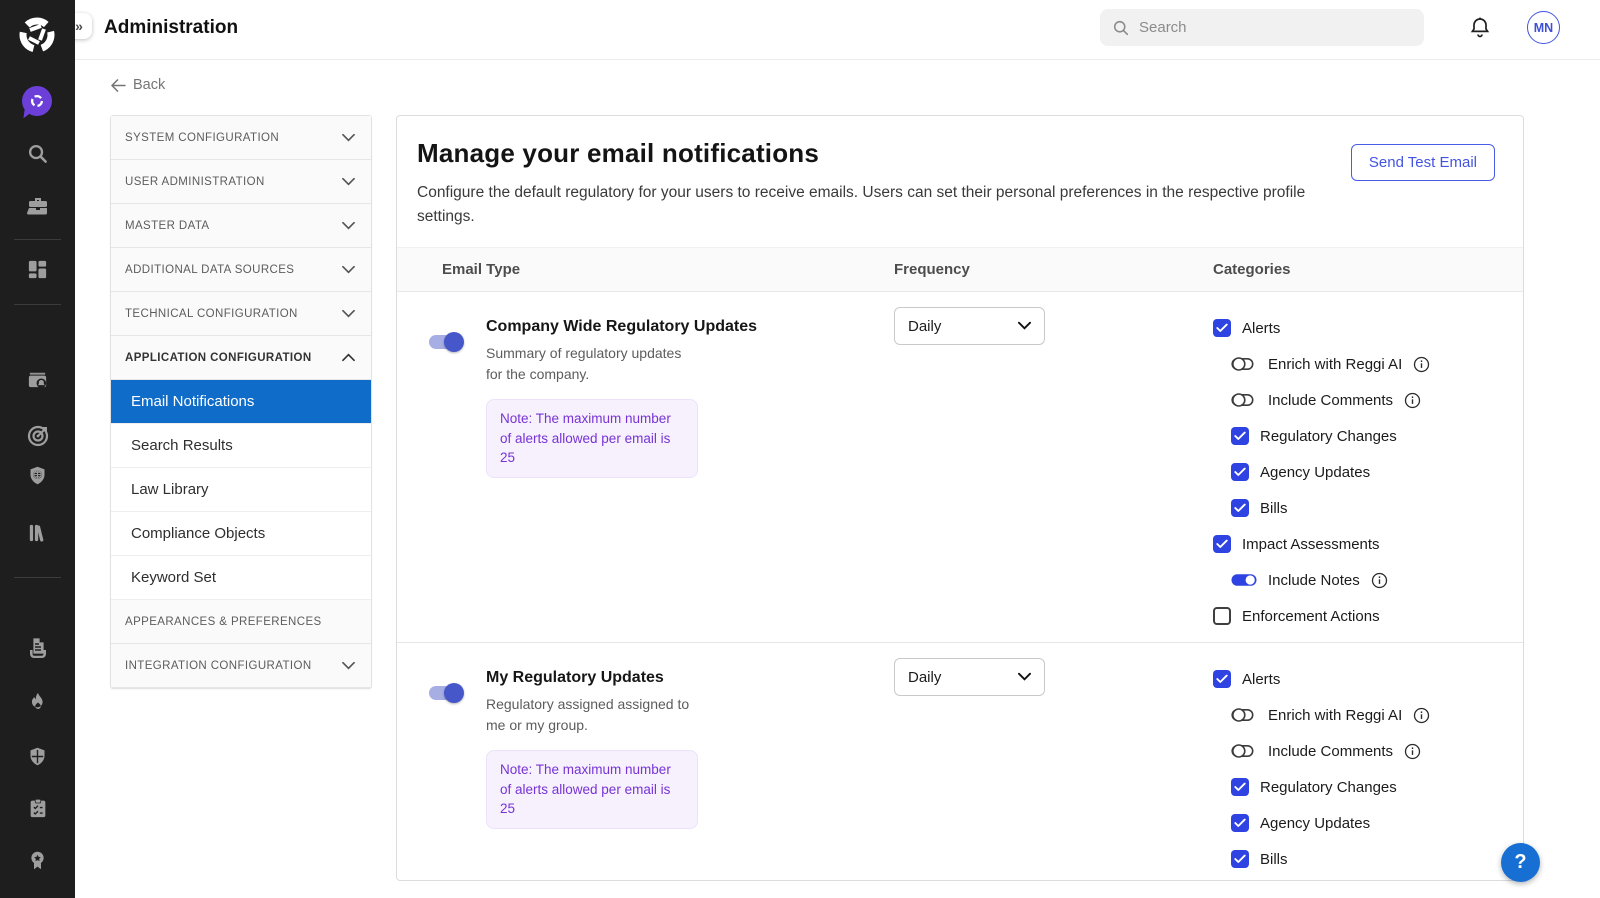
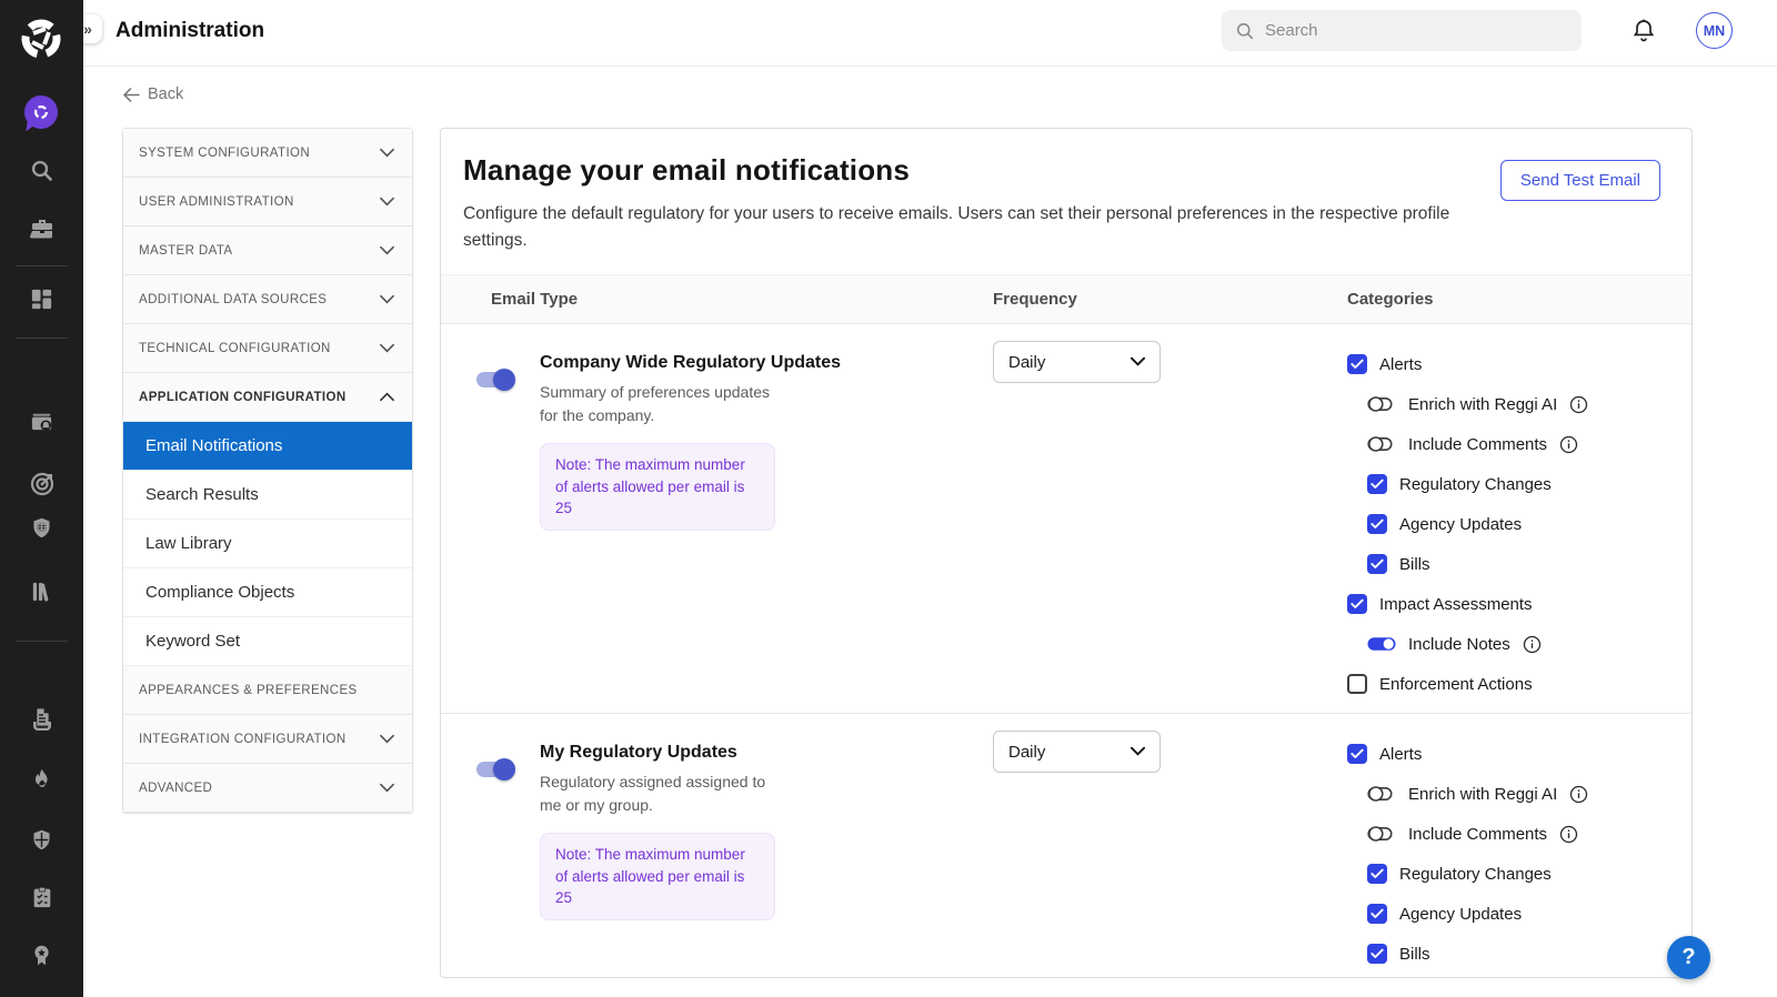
  »
  Administration
  Search
  MN
  Back
  SYSTEM CONFIGURATION
  USER ADMINISTRATION
  MASTER DATA
  ADDITIONAL DATA SOURCES
  TECHNICAL CONFIGURATION
  APPLICATION CONFIGURATION
  Email Notifications
  Search Results
  Law Library
  Compliance Objects
  Keyword Set
  APPEARANCES & PREFERENCES
  INTEGRATION CONFIGURATION
+ ADVANCED
  Manage your email notifications
  Configure the default regulatory for your users to receive emails. Users can set their personal preferences in the respective profile settings.
  Send Test Email
  Email Type
  Frequency
  Categories
  Company Wide Regulatory Updates
- Summary of regulatory updates for the company.
+ Summary of preferences updates for the company.
  Note: The maximum number of alerts allowed per email is 25
  Daily
  Alerts
  Enrich with Reggi AI
  Include Comments
  Regulatory Changes
  Agency Updates
  Bills
  Impact Assessments
  Include Notes
  Enforcement Actions
  My Regulatory Updates
  Regulatory assigned assigned to me or my group.
  Note: The maximum number of alerts allowed per email is 25
  Daily
  Alerts
  Enrich with Reggi AI
  Include Comments
  Regulatory Changes
  Agency Updates
  Bills
  ?
